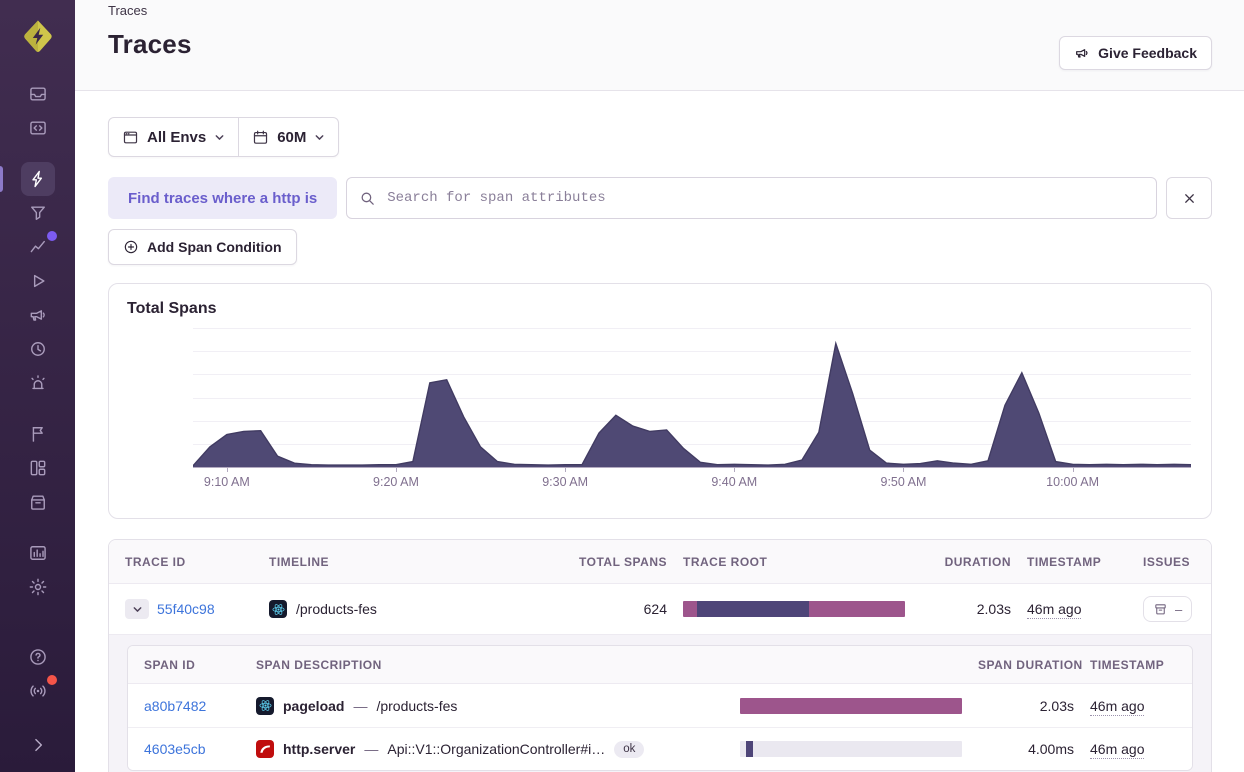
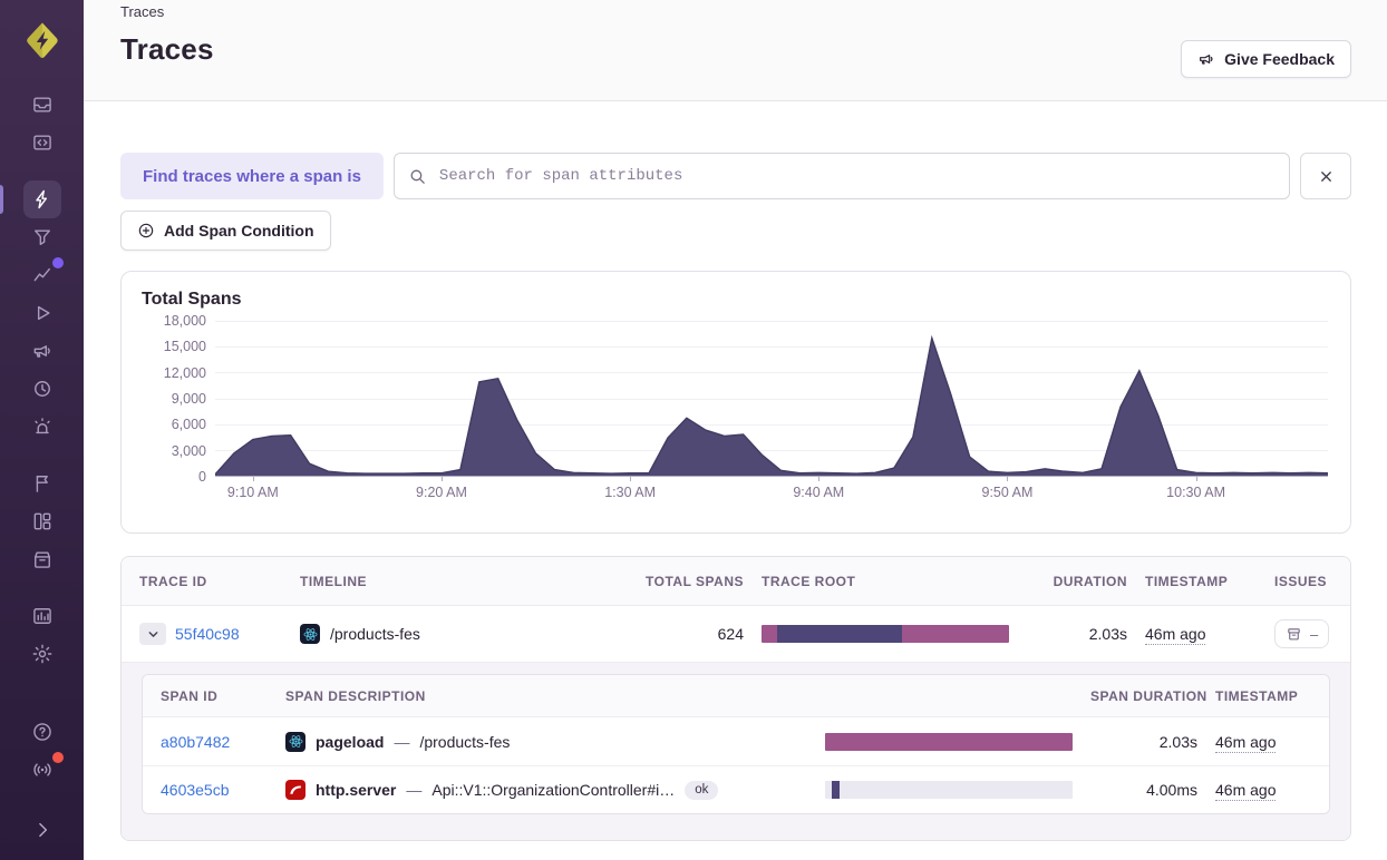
  Traces
  Traces
  Give Feedback
- All Envs
- 60M
- Find traces where a http is
+ Find traces where a span is
  Search for span attributes
  Add Span Condition
  Total Spans
+ 0
+ 3,000
+ 6,000
+ 9,000
+ 12,000
+ 15,000
+ 18,000
  9:10 AM
  9:20 AM
- 9:30 AM
+ 1:30 AM
  9:40 AM
  9:50 AM
- 10:00 AM
+ 10:30 AM
  TRACE ID
  TIMELINE
  TOTAL SPANS
  TRACE ROOT
  DURATION
  TIMESTAMP
  ISSUES
  55f40c98
  /products-fes
  624
  2.03s
  46m ago
  –
  SPAN ID
  SPAN DESCRIPTION
  SPAN DURATION
  TIMESTAMP
  a80b7482
  pageload
  —
  /products-fes
  2.03s
  46m ago
  4603e5cb
  http.server
  —
  Api::V1::OrganizationController#i…
  ok
  4.00ms
  46m ago
